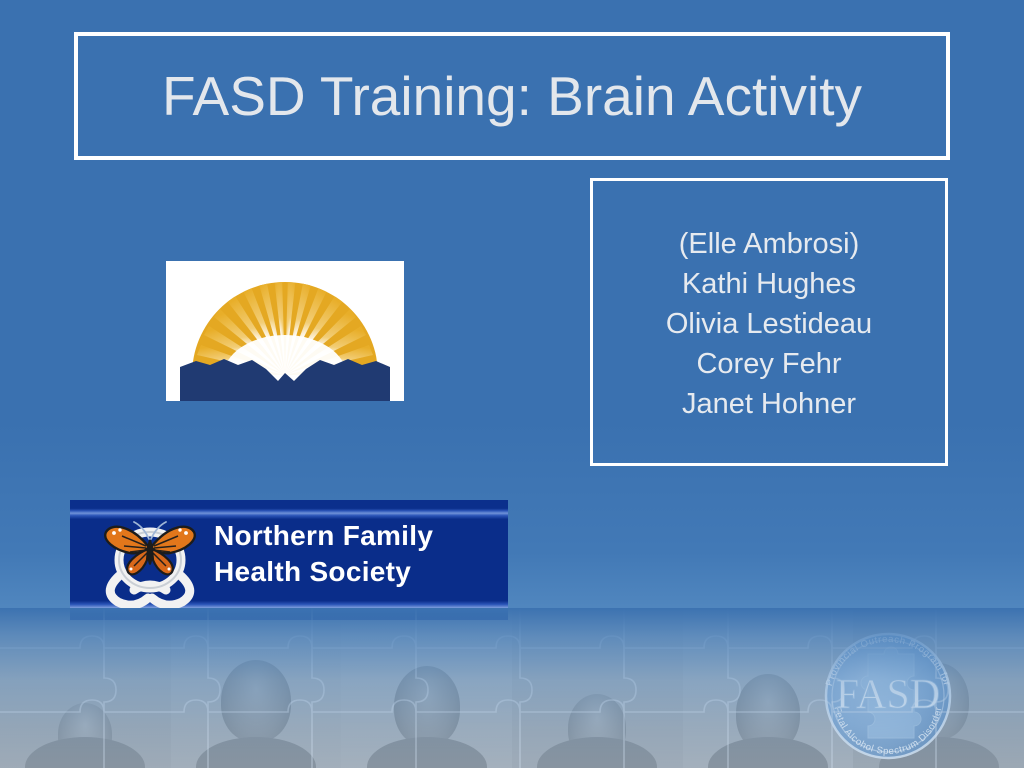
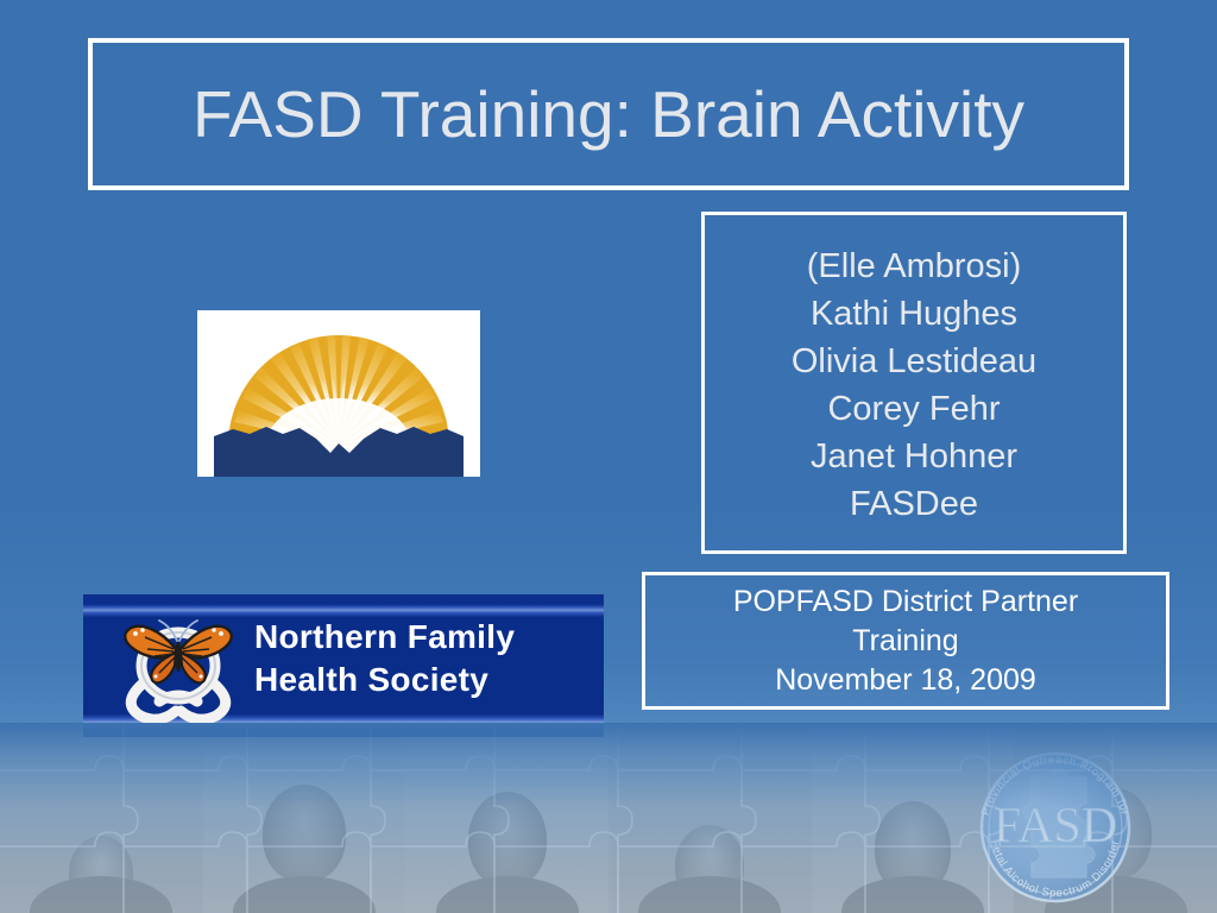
  FASD Training: Brain Activity
  (Elle Ambrosi)
  Kathi Hughes
  Olivia Lestideau
  Corey Fehr
  Janet Hohner
+ FASDee
+ POPFASD District Partner
+ Training
+ November 18, 2009
  Northern Family
  Health Society
